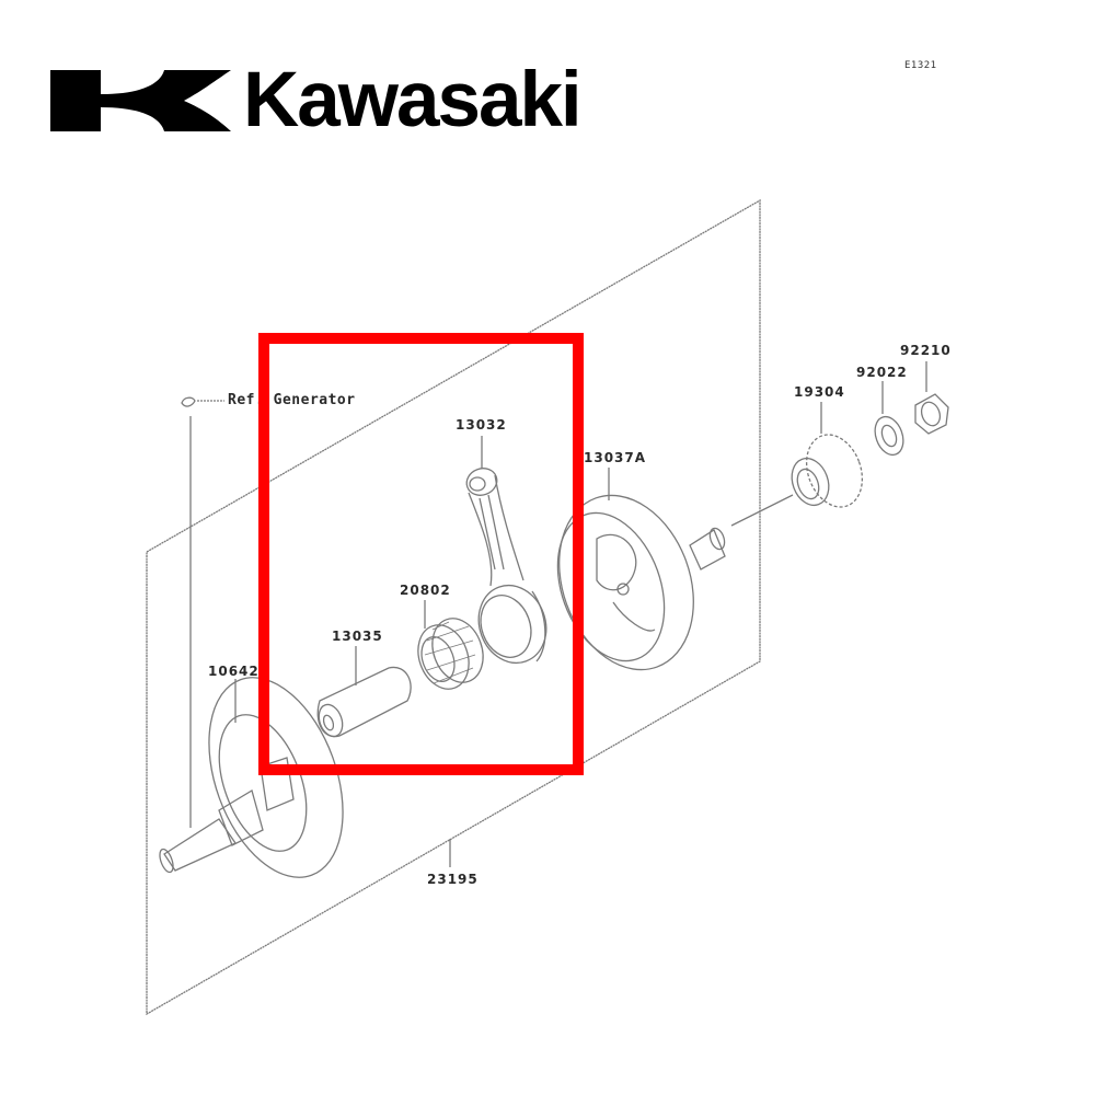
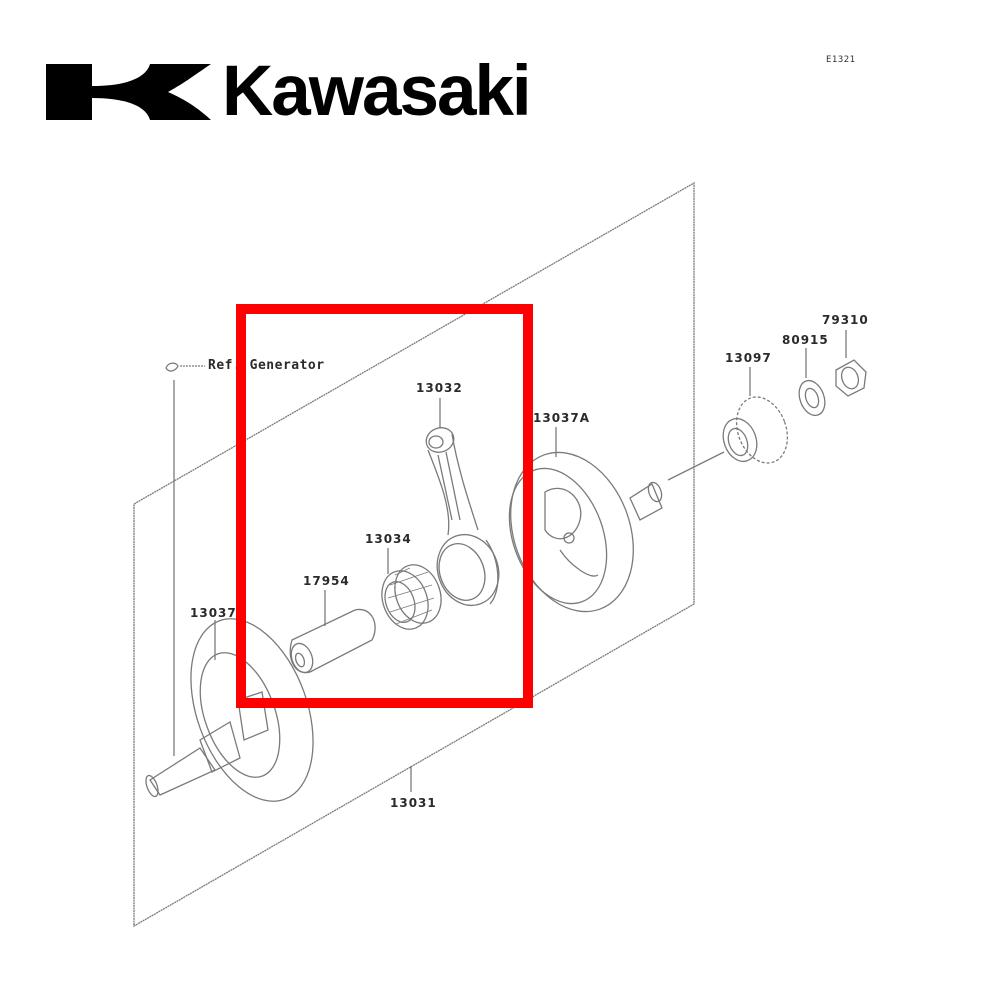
  Kawasaki
  E1321
  Ref. Generator
  13032
  13037A
- 19304
+ 13097
- 92022
+ 80915
- 92210
+ 79310
- 20802
+ 13034
- 13035
+ 17954
- 10642
+ 13037
- 23195
+ 13031
